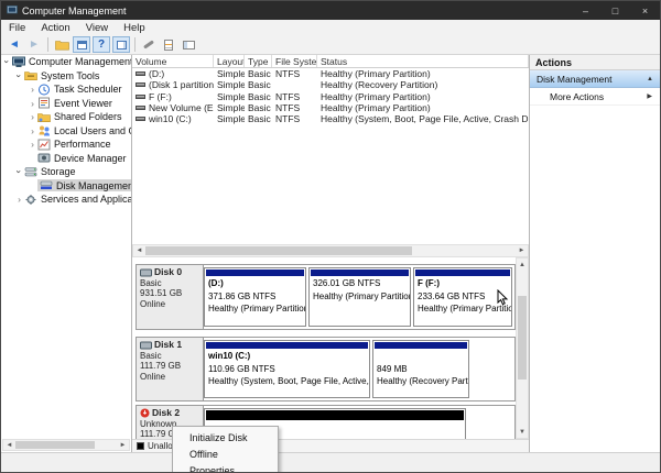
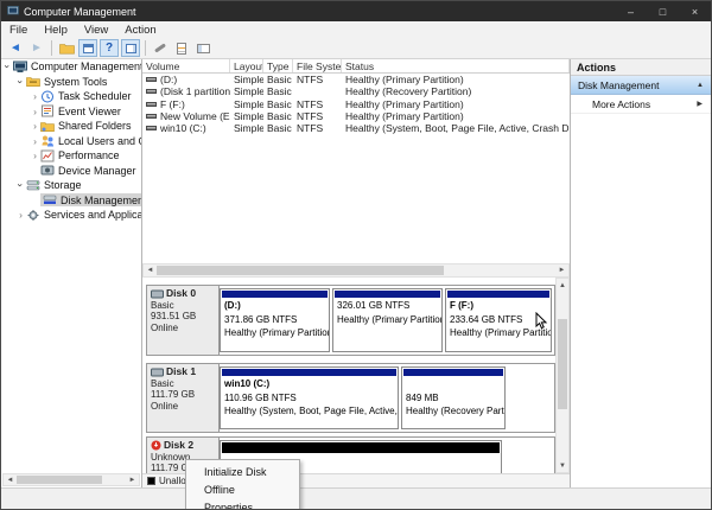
  Computer Management
  –
  □
  ×
  File
- Action
+ Help
  View
- Help
+ Action
  ◄
  ►
  ?
  Computer Managemen
  System Tools
  ›
  Task Scheduler
  ›
  Event Viewer
  ›
  Shared Folders
  ›
  ›
  Performance
  Device Manager
  Storage
  Disk Managemen
  ›
  Services and Applica
  Volume
  Layout
  Type
  File Syste
  Status
  (D:)
  Simple
  Basic
  NTFS
  Healthy (Primary Partition)
  (Disk 1 partition
  Simple
  Basic
  Healthy (Recovery Partition)
  F (F:)
  Simple
  Basic
  NTFS
  Healthy (Primary Partition)
  New Volume (E
  Simple
  Basic
  NTFS
  Healthy (Primary Partition)
  win10 (C:)
  Simple
  Basic
  NTFS
  Healthy (System, Boot, Page File, Active, Crash D
  Disk 0
  Basic
  931.51 GB
  Online
  (D:)
  371.86 GB NTFS
  Healthy (Primary Partitio
  326.01 GB NTFS
  Healthy (Primary Partitio
  F (F:)
  233.64 GB NTFS
  Healthy (Primary Partitio
  Disk 1
  Basic
  111.79 GB
  Online
  win10 (C:)
  110.96 GB NTFS
  Healthy (System, Boot, Page File, Active,
  849 MB
  Healthy (Recovery Part
  Disk 2
  Unknown
  111.79
  Actions
  Disk Management
  More Actions
  Initialize Disk
  Offline
  Properties
